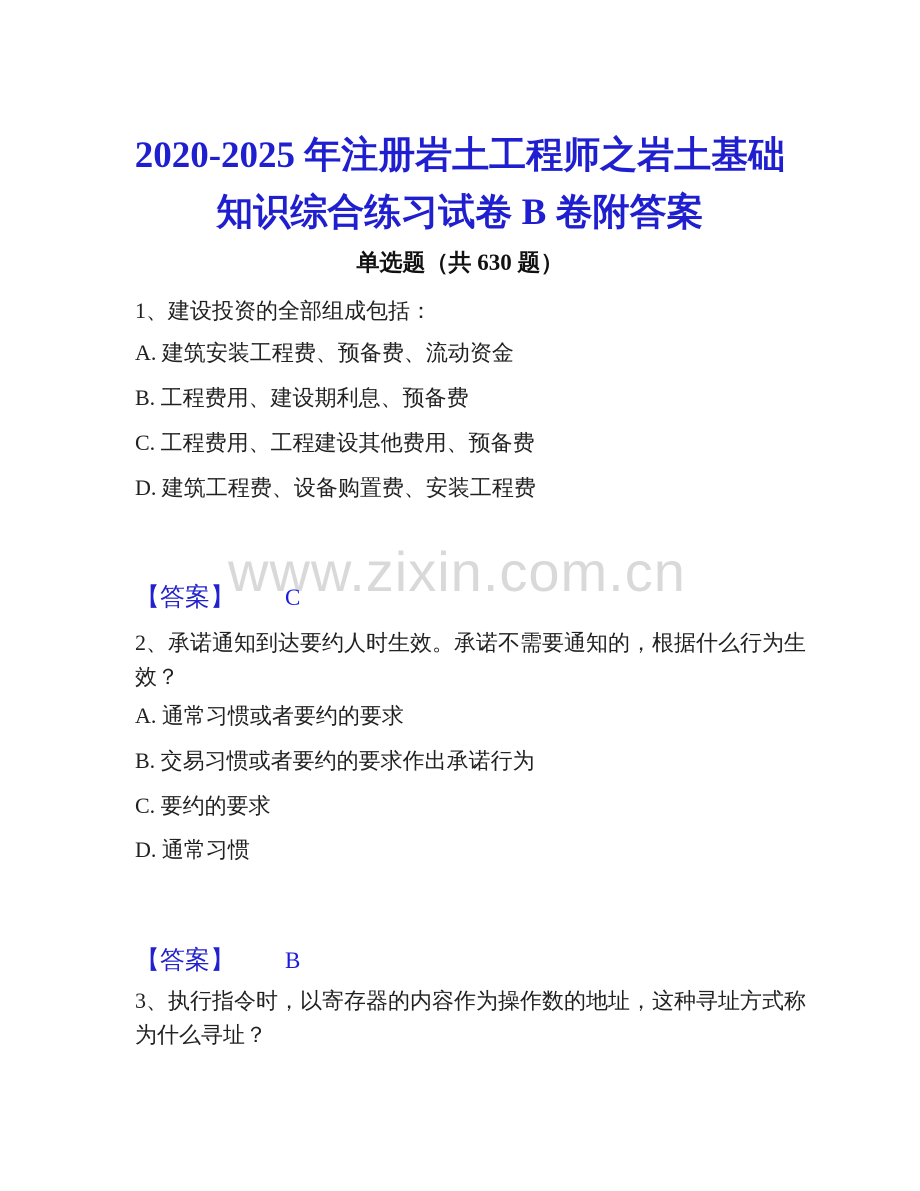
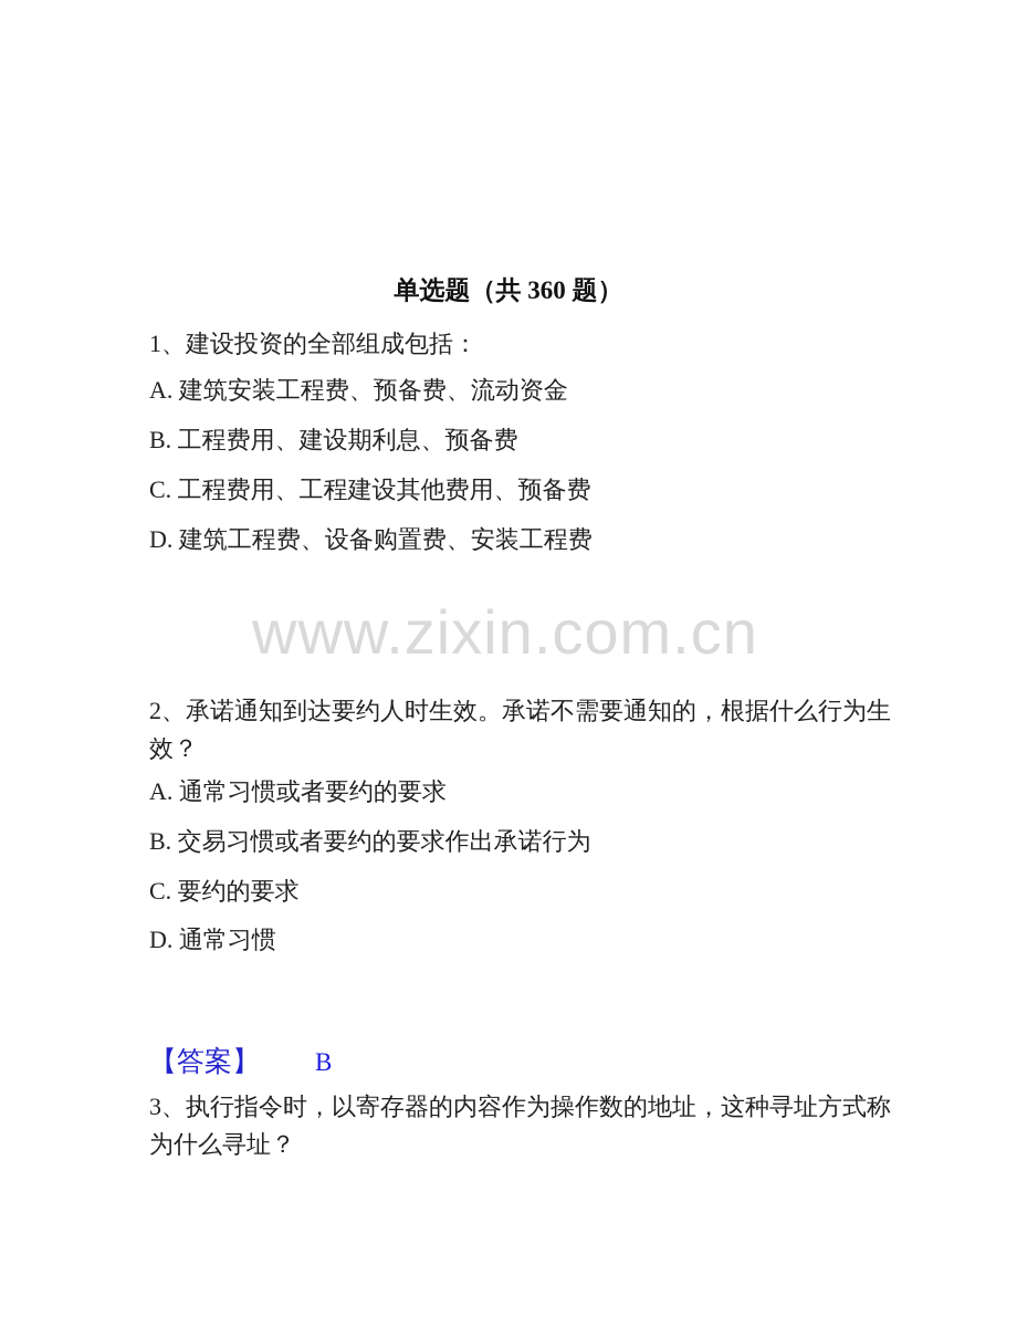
  www.zixin.com.cn
- 2020-2025 年注册岩土工程师之岩土基础
- 知识综合练习试卷 B 卷附答案
- 单选题（共 630 题）
+ 单选题（共 360 题）
  1、建设投资的全部组成包括：
  A. 建筑安装工程费、预备费、流动资金
  B. 工程费用、建设期利息、预备费
  C. 工程费用、工程建设其他费用、预备费
  D. 建筑工程费、设备购置费、安装工程费
- 【答案】 C
  2、承诺通知到达要约人时生效。承诺不需要通知的，根据什么行为生
  效？
  A. 通常习惯或者要约的要求
  B. 交易习惯或者要约的要求作出承诺行为
  C. 要约的要求
  D. 通常习惯
  【答案】 B
  3、执行指令时，以寄存器的内容作为操作数的地址，这种寻址方式称
  为什么寻址？
